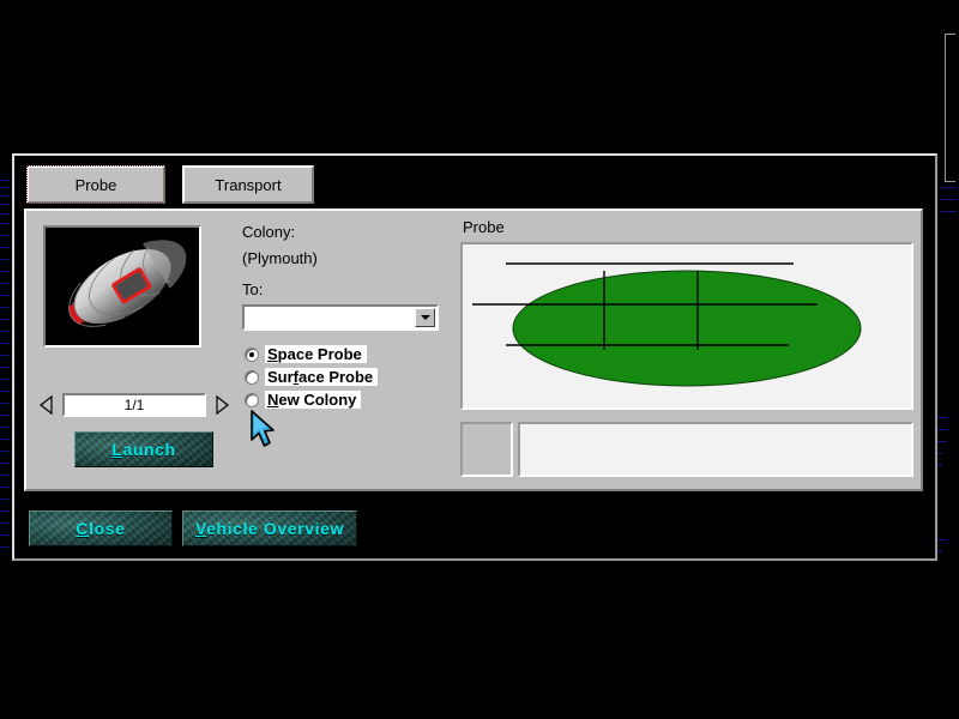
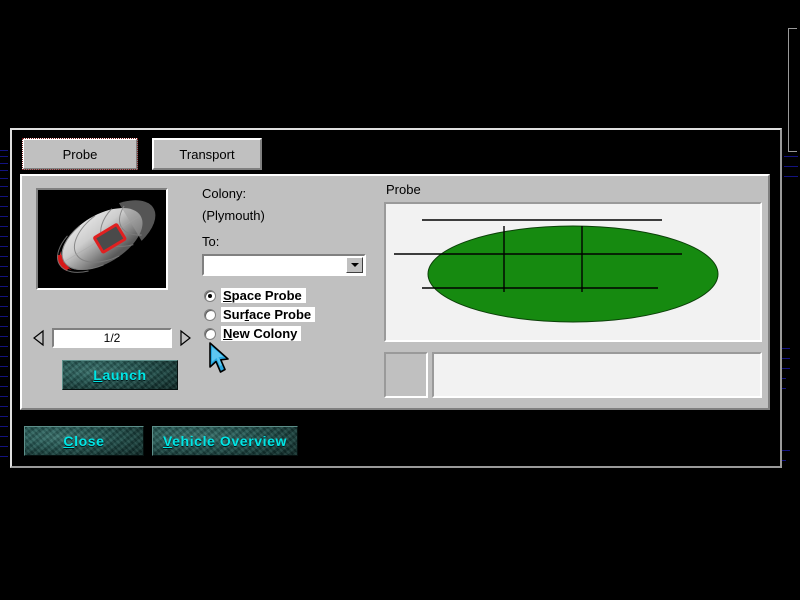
  Probe
  Transport
- 1/1
+ 1/2
  Launch
  Colony:
  (Plymouth)
  To:
  Space Probe
  Surface Probe
  New Colony
  Probe
  Close
  Vehicle Overview
